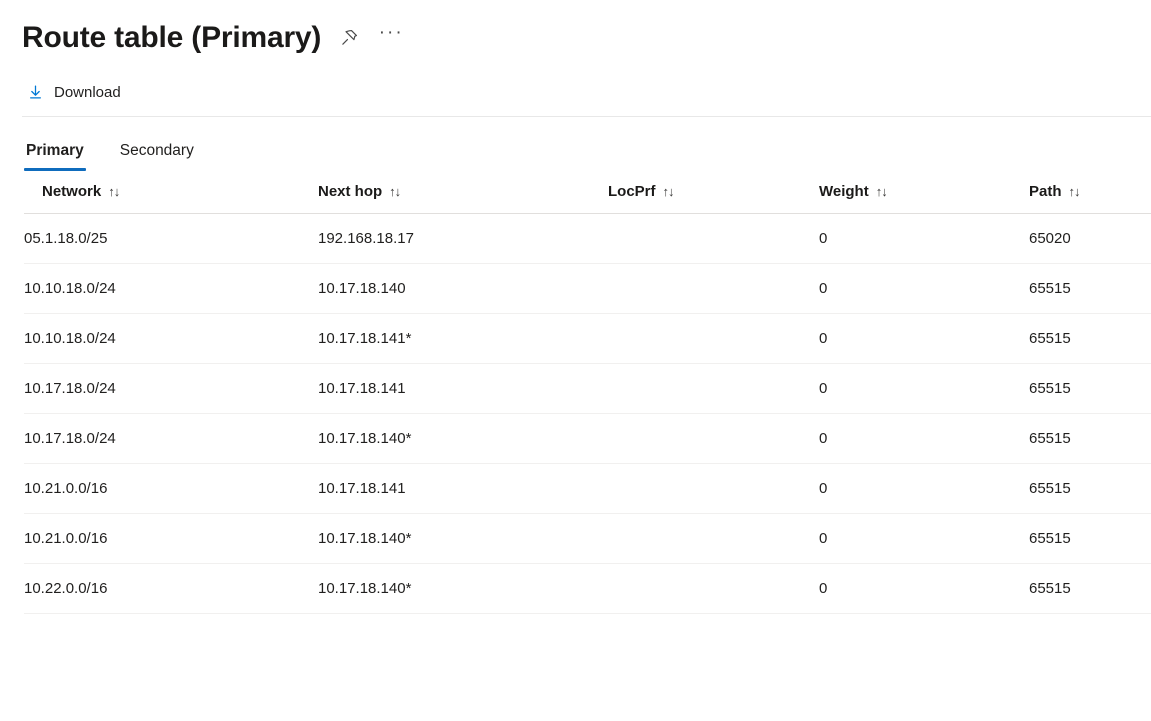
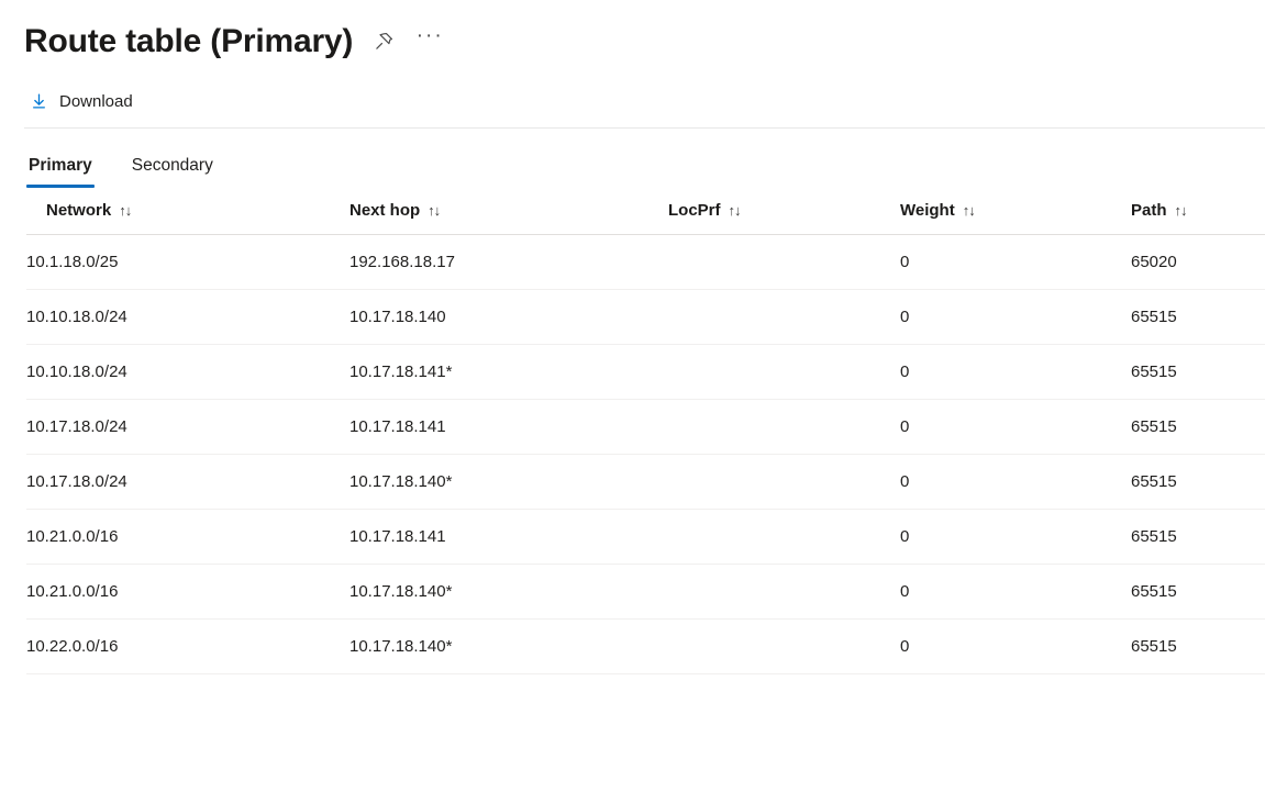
  Route table (Primary)
  ···
  Download
  Primary
  Secondary
  Network ↑↓	Next hop ↑↓	LocPrf ↑↓	Weight ↑↓	Path ↑↓
- 05.1.18.0/25	192.168.18.17		0	65020
+ 10.1.18.0/25	192.168.18.17		0	65020
  10.10.18.0/24	10.17.18.140		0	65515
  10.10.18.0/24	10.17.18.141*		0	65515
  10.17.18.0/24	10.17.18.141		0	65515
  10.17.18.0/24	10.17.18.140*		0	65515
  10.21.0.0/16	10.17.18.141		0	65515
  10.21.0.0/16	10.17.18.140*		0	65515
  10.22.0.0/16	10.17.18.140*		0	65515
